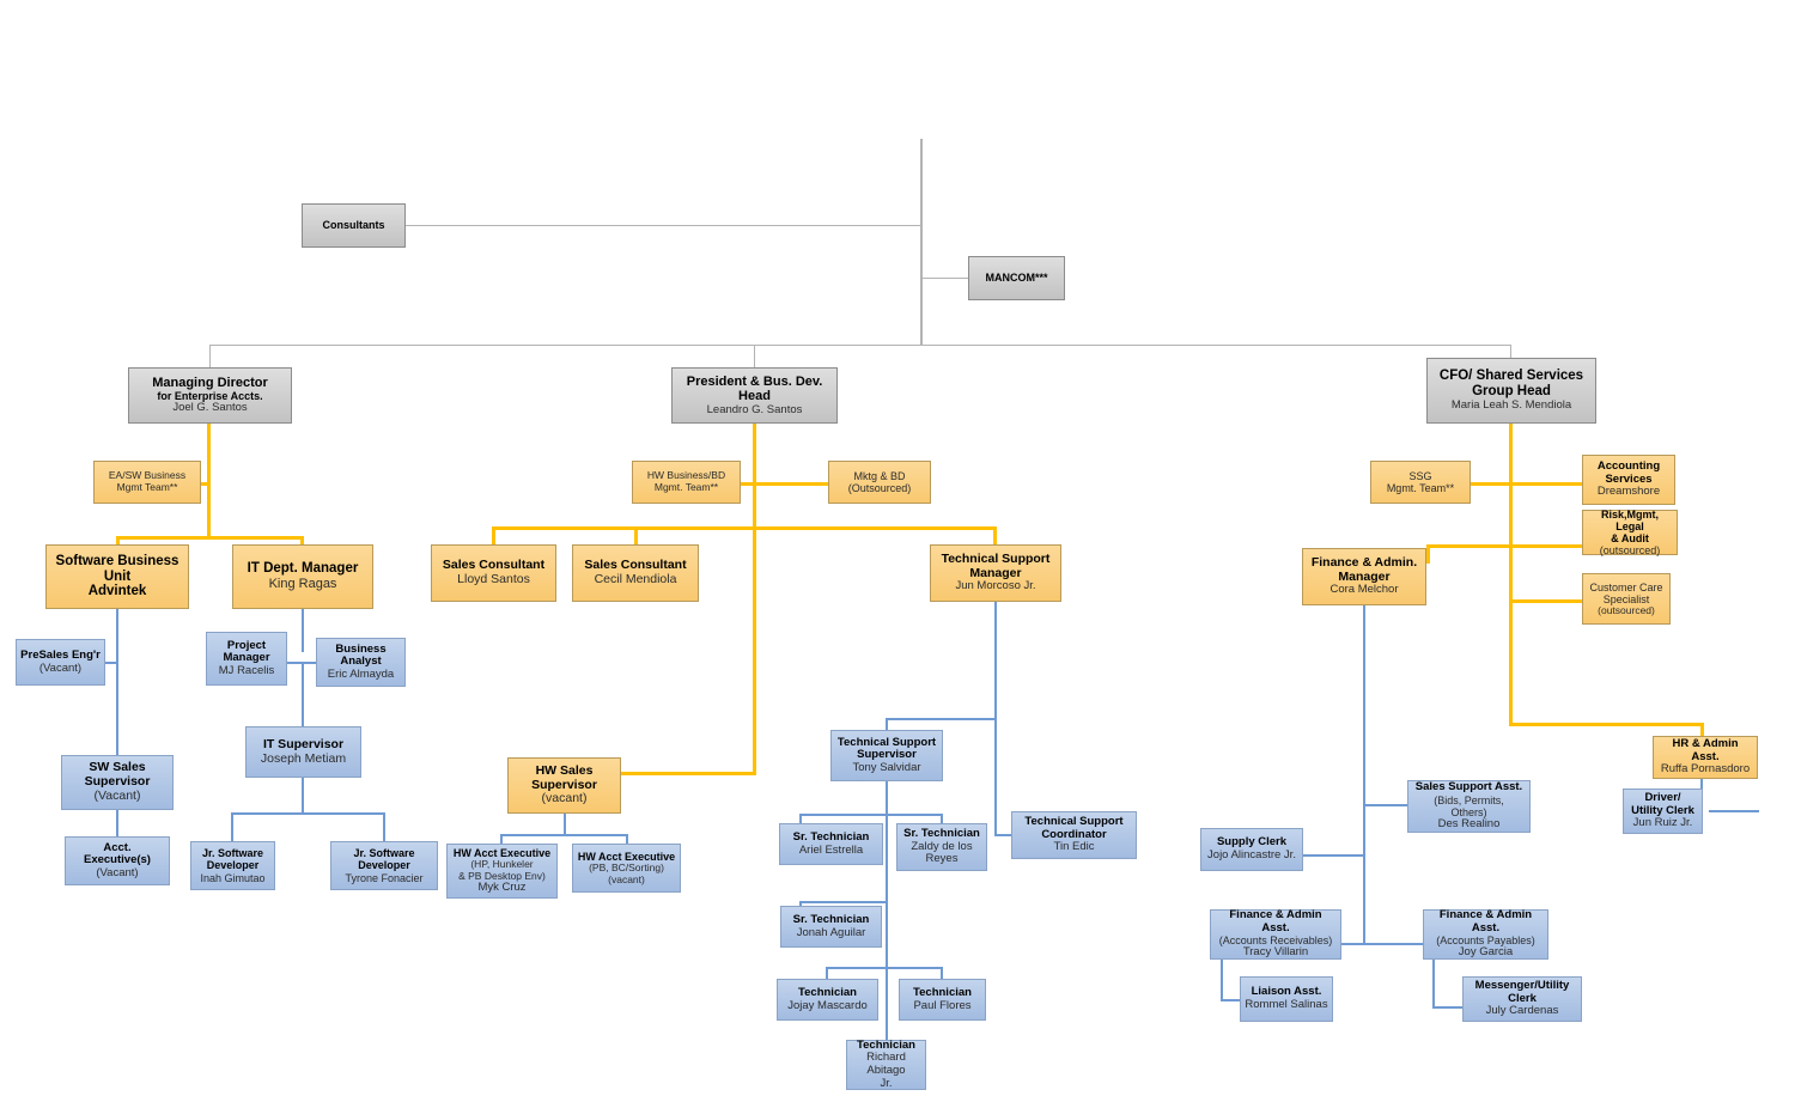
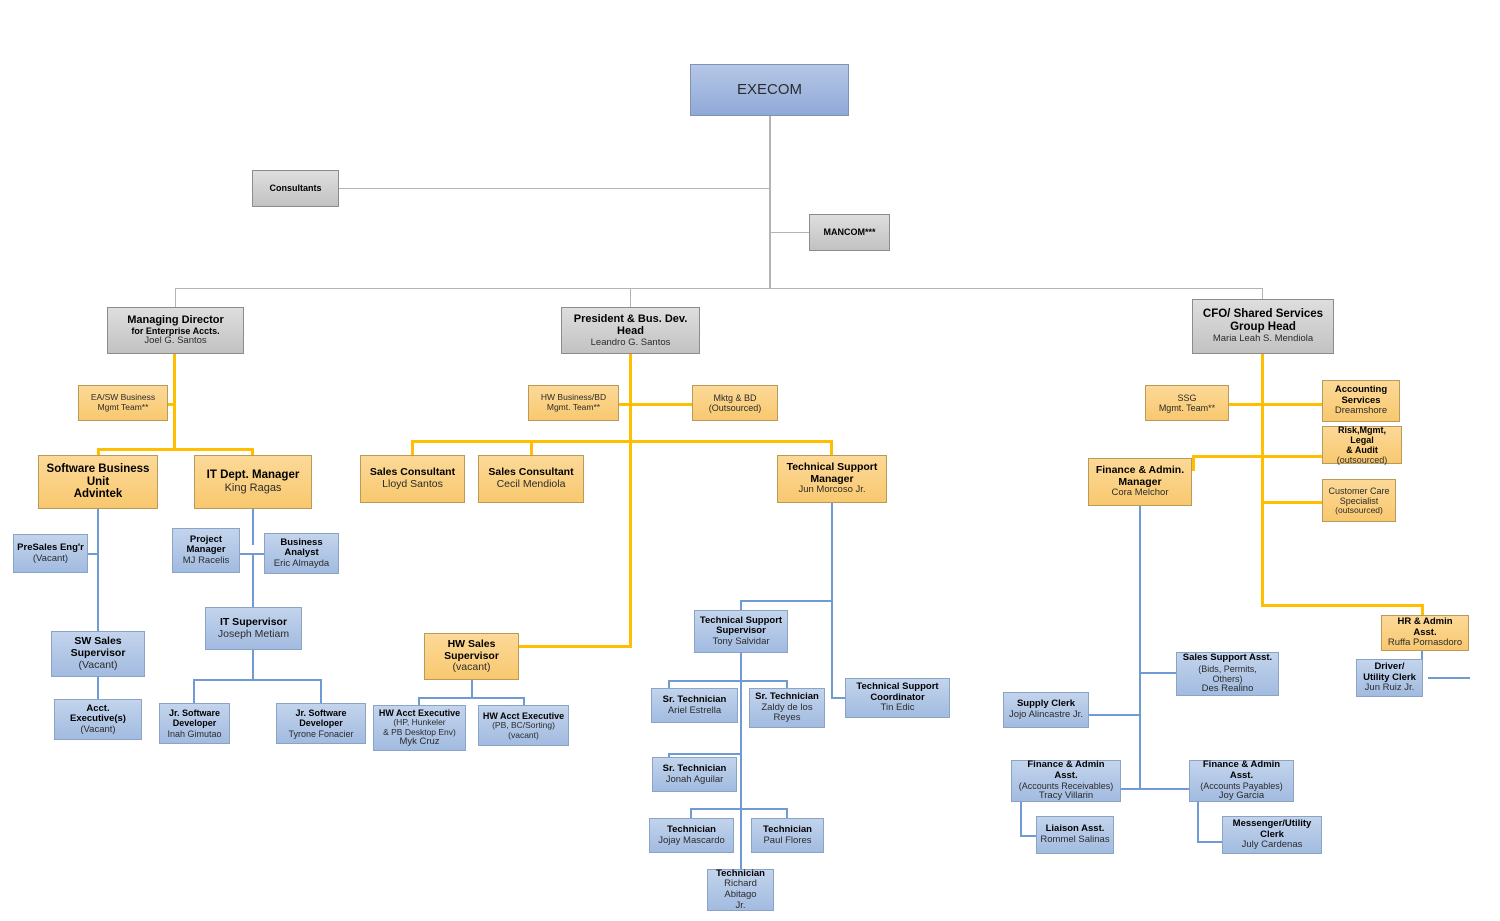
+ EXECOM
  Consultants
  MANCOM***
  Managing Director
  for Enterprise Accts.
  Joel G. Santos
  President & Bus. Dev.
  Head
  Leandro G. Santos
  CFO/ Shared Services
  Group Head
  Maria Leah S. Mendiola
  EA/SW Business
  Mgmt Team**
  HW Business/BD
  Mgmt. Team**
  Mktg & BD
  (Outsourced)
  SSG
  Mgmt. Team**
  Accounting
  Services
  Dreamshore
  Risk,Mgmt, Legal
  & Audit
  (outsourced)
  Customer Care
  Specialist
  (outsourced)
  Software Business
  Unit
  Advintek
  IT Dept. Manager
  King Ragas
  Sales Consultant
  Lloyd Santos
  Sales Consultant
  Cecil Mendiola
  Technical Support
  Manager
  Jun Morcoso Jr.
  Finance & Admin.
  Manager
  Cora Melchor
  PreSales Eng'r
  (Vacant)
  Project
  Manager
  MJ Racelis
  Business
  Analyst
  Eric Almayda
  SW Sales
  Supervisor
  (Vacant)
  IT Supervisor
  Joseph Metiam
  HW Sales
  Supervisor
  (vacant)
  Acct. Executive(s)
  (Vacant)
  Jr. Software
  Developer
  Inah Gimutao
  Jr. Software
  Developer
  Tyrone Fonacier
  HW Acct Executive
  (HP, Hunkeler
  & PB Desktop Env)
  Myk Cruz
  HW Acct Executive
  (PB, BC/Sorting)
  (vacant)
  Technical Support
  Supervisor
  Tony Salvidar
  Technical Support
  Coordinator
  Tin Edic
  Sr. Technician
  Ariel Estrella
  Sr. Technician
  Zaldy de los
  Reyes
  Sr. Technician
  Jonah Aguilar
  Technician
  Jojay Mascardo
  Technician
  Paul Flores
  Technician
  Richard Abitago
  Jr.
  HR & Admin Asst.
  Ruffa Pornasdoro
  Driver/
  Utility Clerk
  Jun Ruiz Jr.
  Sales Support Asst.
  (Bids, Permits,
  Others)
  Des Realino
  Supply Clerk
  Jojo Alincastre Jr.
  Finance & Admin Asst.
  (Accounts Receivables)
  Tracy Villarin
  Finance & Admin Asst.
  (Accounts Payables)
  Joy Garcia
  Liaison Asst.
  Rommel Salinas
  Messenger/Utility
  Clerk
  July Cardenas
